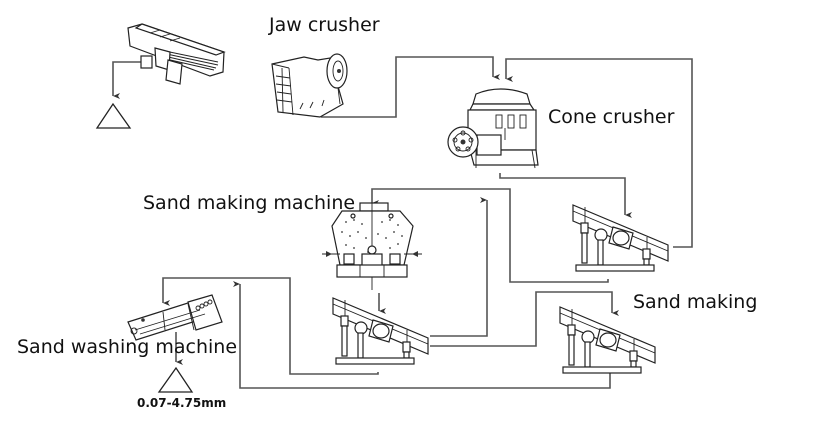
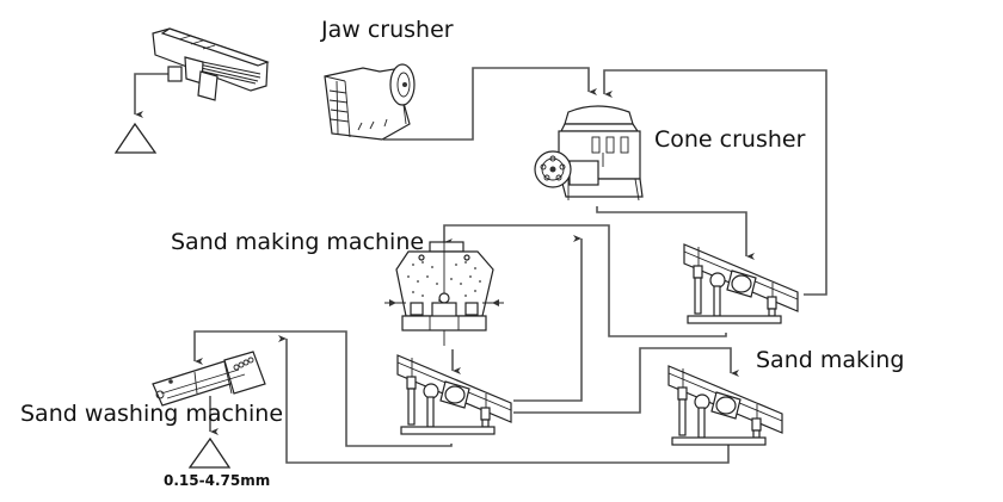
  Jaw crusher
  Cone crusher
  Sand making machine
  Sand making
  Sand washing machine
- 0.07-4.75mm
+ 0.15-4.75mm
